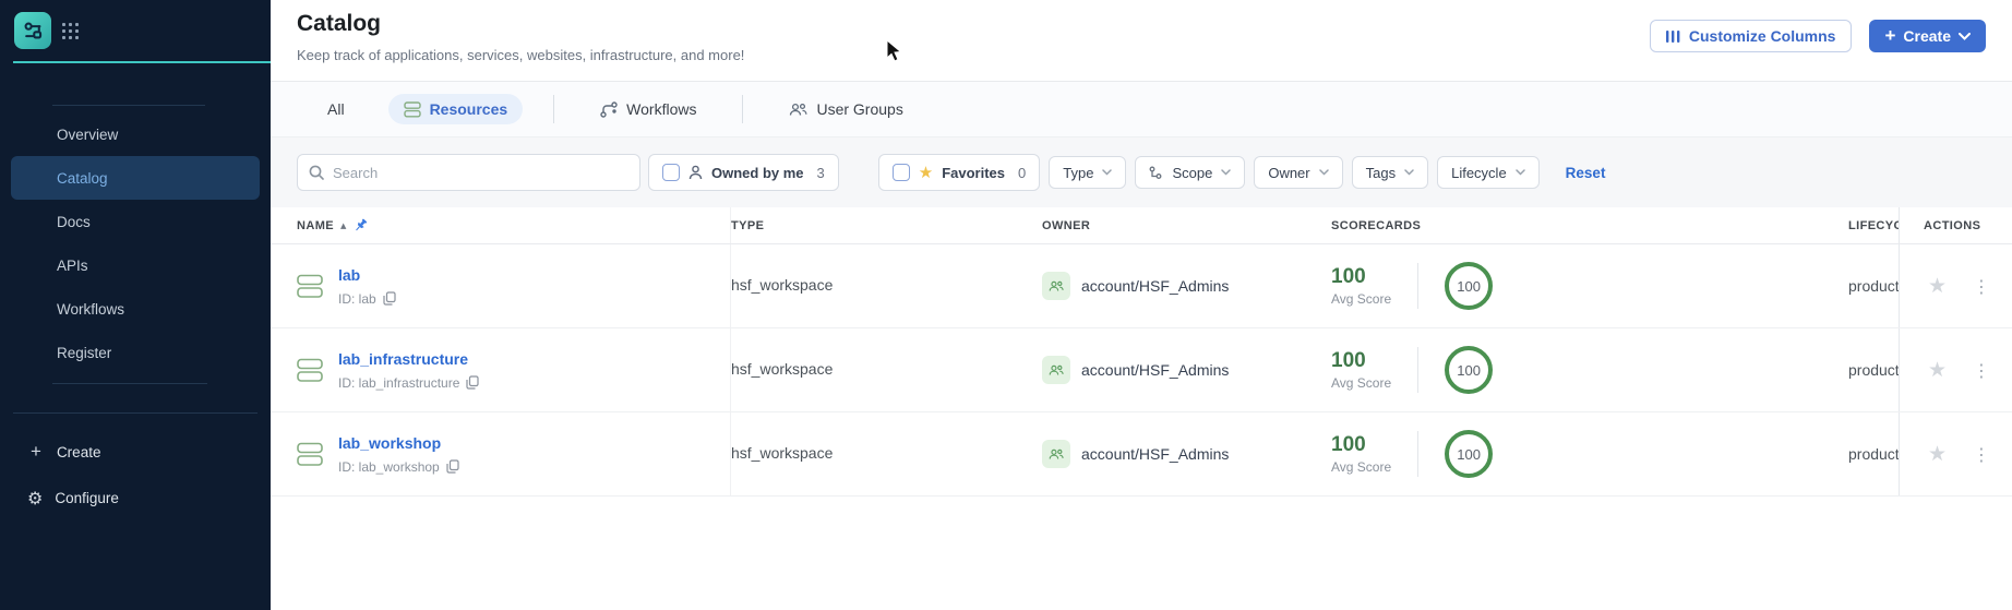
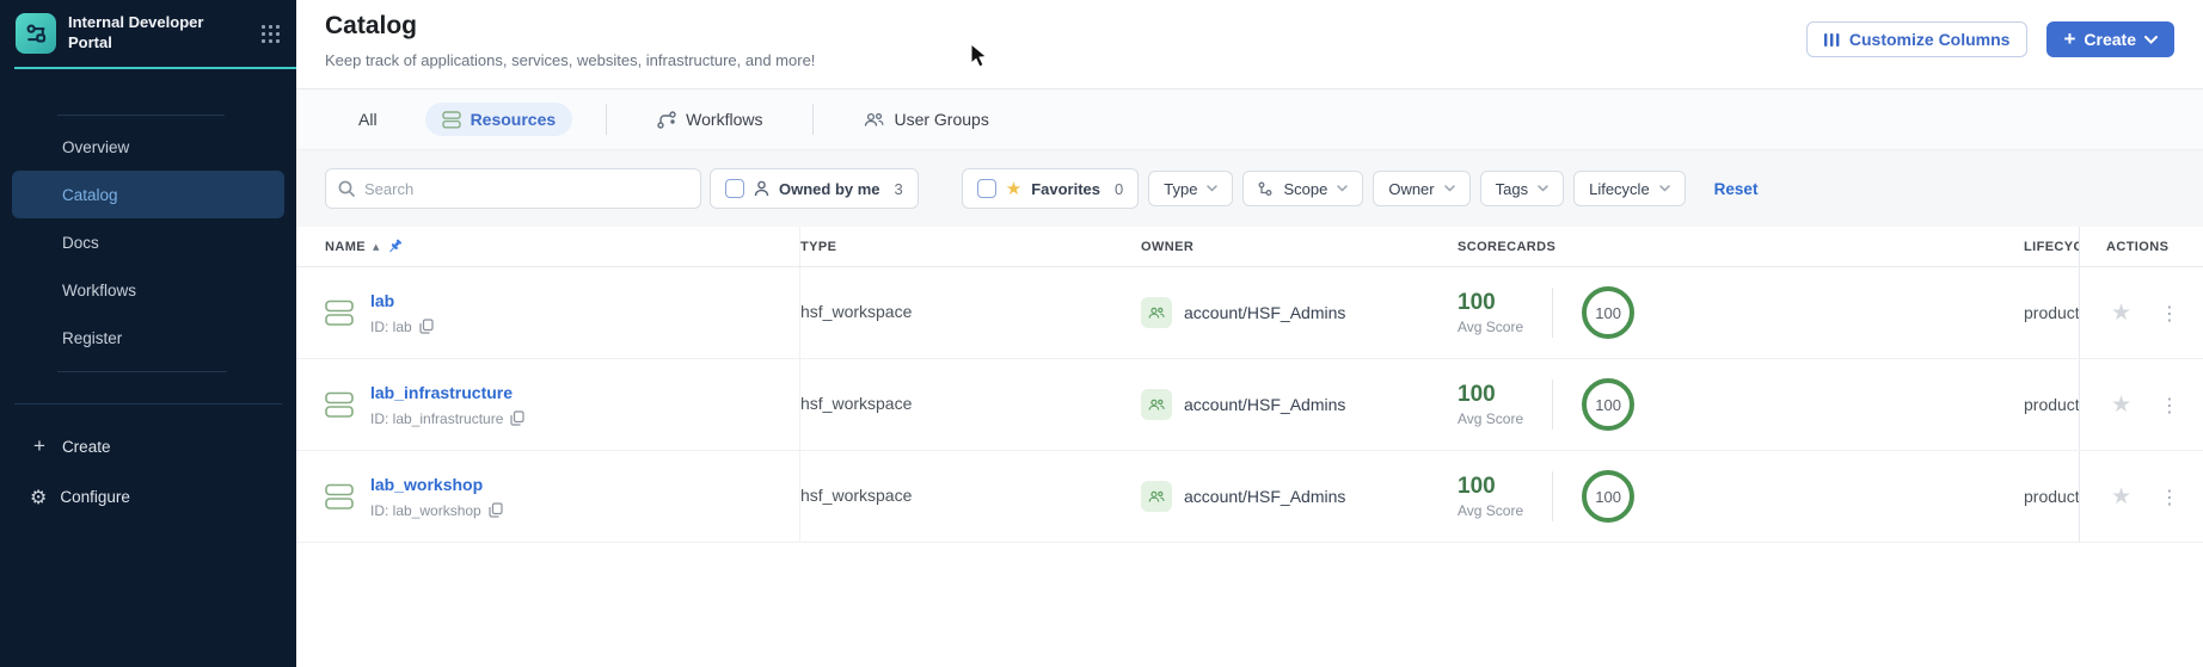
+ Internal Developer Portal
  Overview
  Catalog
  Docs
- APIs
  Workflows
  Register
  +
  Create
  ⚙
  Configure
  Catalog
  Keep track of applications, services, websites, infrastructure, and more!
  Customize Columns
  +
  Create
  All
  Resources
  Workflows
  User Groups
  Search
  Owned by me
  3
  ★
  Favorites
  0
  Type
  Scope
  Owner
  Tags
  Lifecycle
  Reset
  NAME
  ▲
  TYPE
  OWNER
  SCORECARDS
  LIFECYC
  ACTIONS
  lab
  ID: lab
  hsf_workspace
  account/HSF_Admins
  100
  Avg Score
  100
  product
  ★
  ⋮
  lab_infrastructure
  ID: lab_infrastructure
  hsf_workspace
  account/HSF_Admins
  100
  Avg Score
  100
  product
  ★
  ⋮
  lab_workshop
  ID: lab_workshop
  hsf_workspace
  account/HSF_Admins
  100
  Avg Score
  100
  product
  ★
  ⋮
